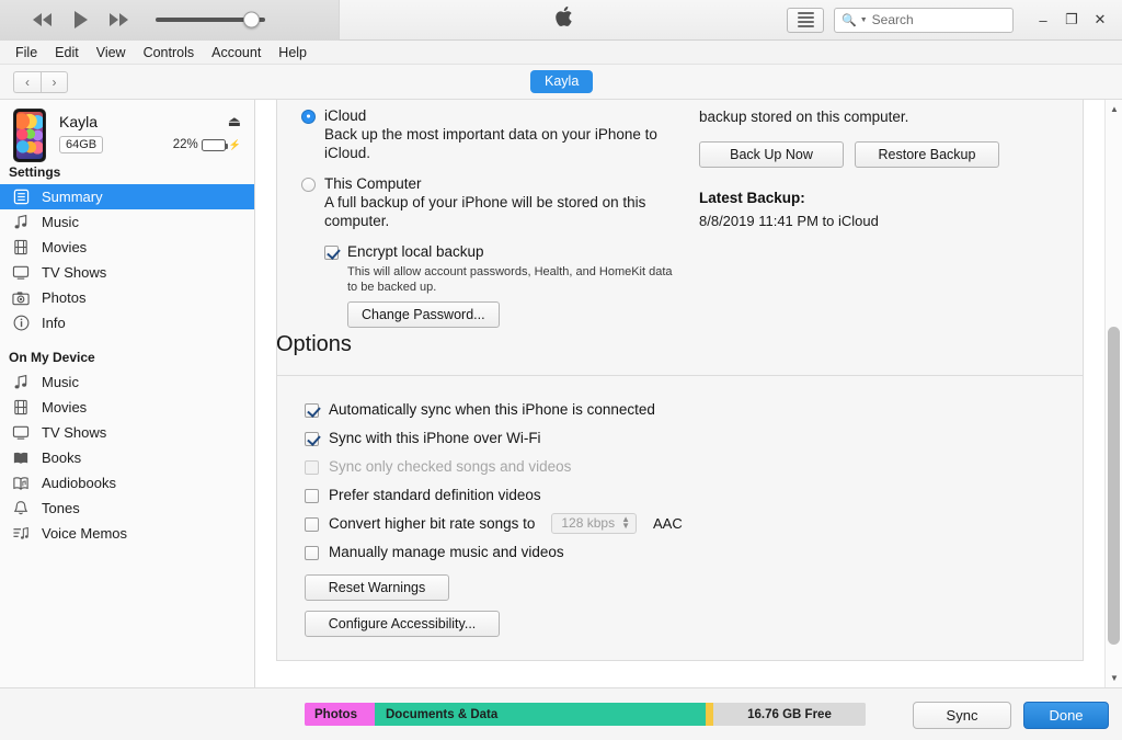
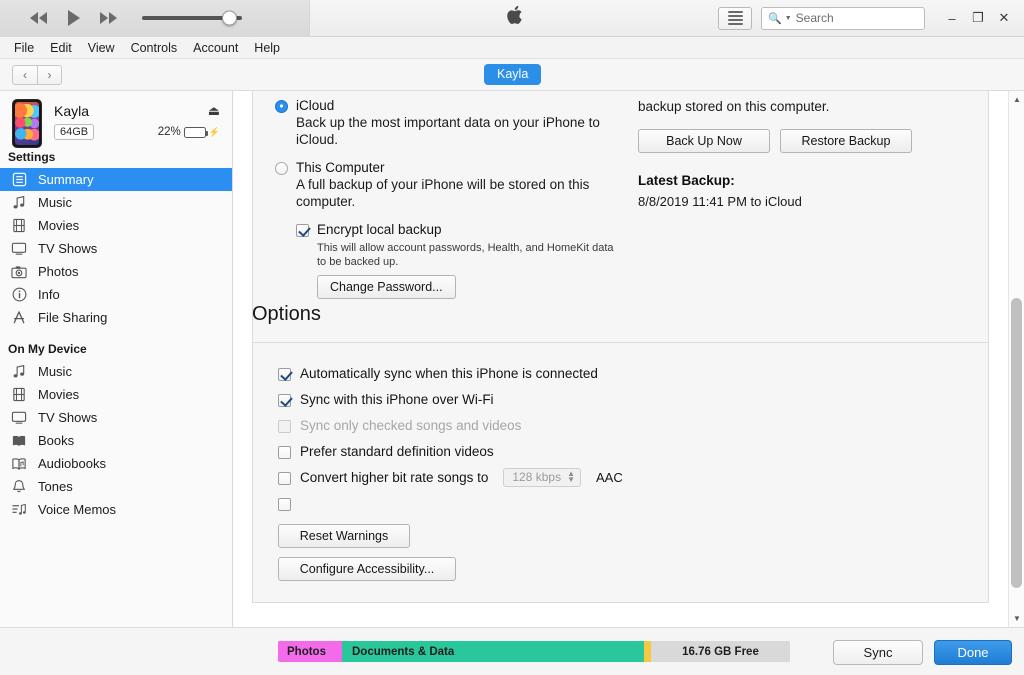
  🔍
  Search
  –
  ❐
  ✕
  File
  Edit
  View
  Controls
  Account
  Help
  ‹
  ›
  Kayla
  Kayla
  ⏏
  64GB
  22%
  ⚡
  Settings
  Summary
  Music
  Movies
  TV Shows
  Photos
  Info
+ File Sharing
  On My Device
  Music
  Movies
  TV Shows
  Books
  Audiobooks
  Tones
  Voice Memos
  iCloud
  Back up the most important data on your iPhone to iCloud.
  This Computer
  A full backup of your iPhone will be stored on this computer.
  Encrypt local backup
  This will allow account passwords, Health, and HomeKit data to be backed up.
  Change Password...
  backup stored on this computer.
  Back Up Now
  Restore Backup
  Latest Backup:
  8/8/2019 11:41 PM to iCloud
  Options
  Automatically sync when this iPhone is connected
  Sync with this iPhone over Wi-Fi
  Sync only checked songs and videos
  Prefer standard definition videos
  Convert higher bit rate songs to
  128 kbps
  ▲
  ▼
  AAC
- Manually manage music and videos
  Reset Warnings
  Configure Accessibility...
  ▲
  ▼
  Photos
  Documents & Data
  16.76 GB Free
  Sync
  Done
